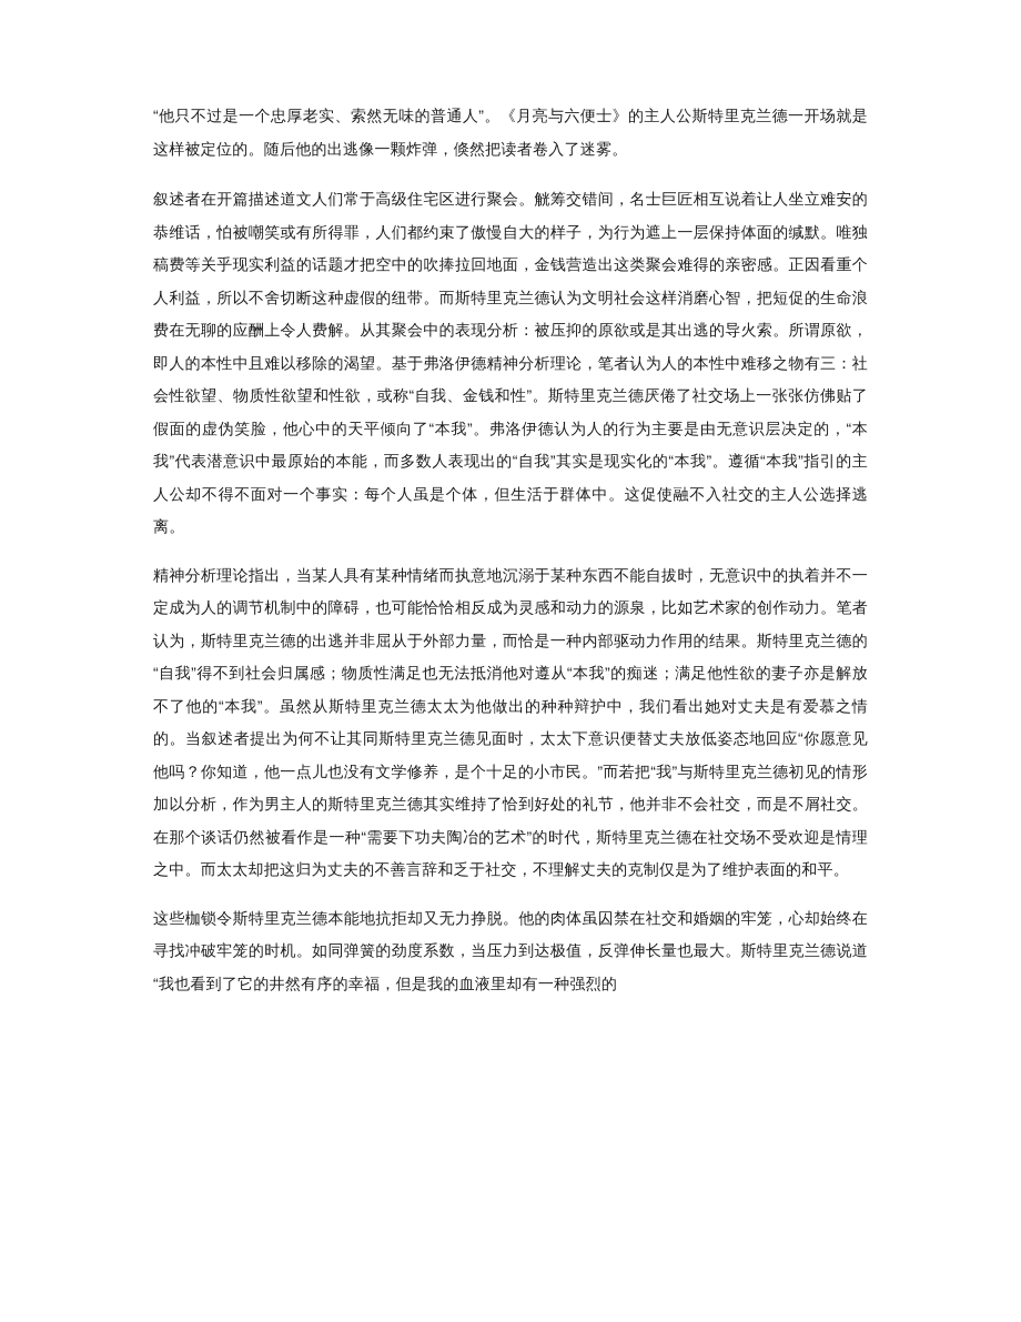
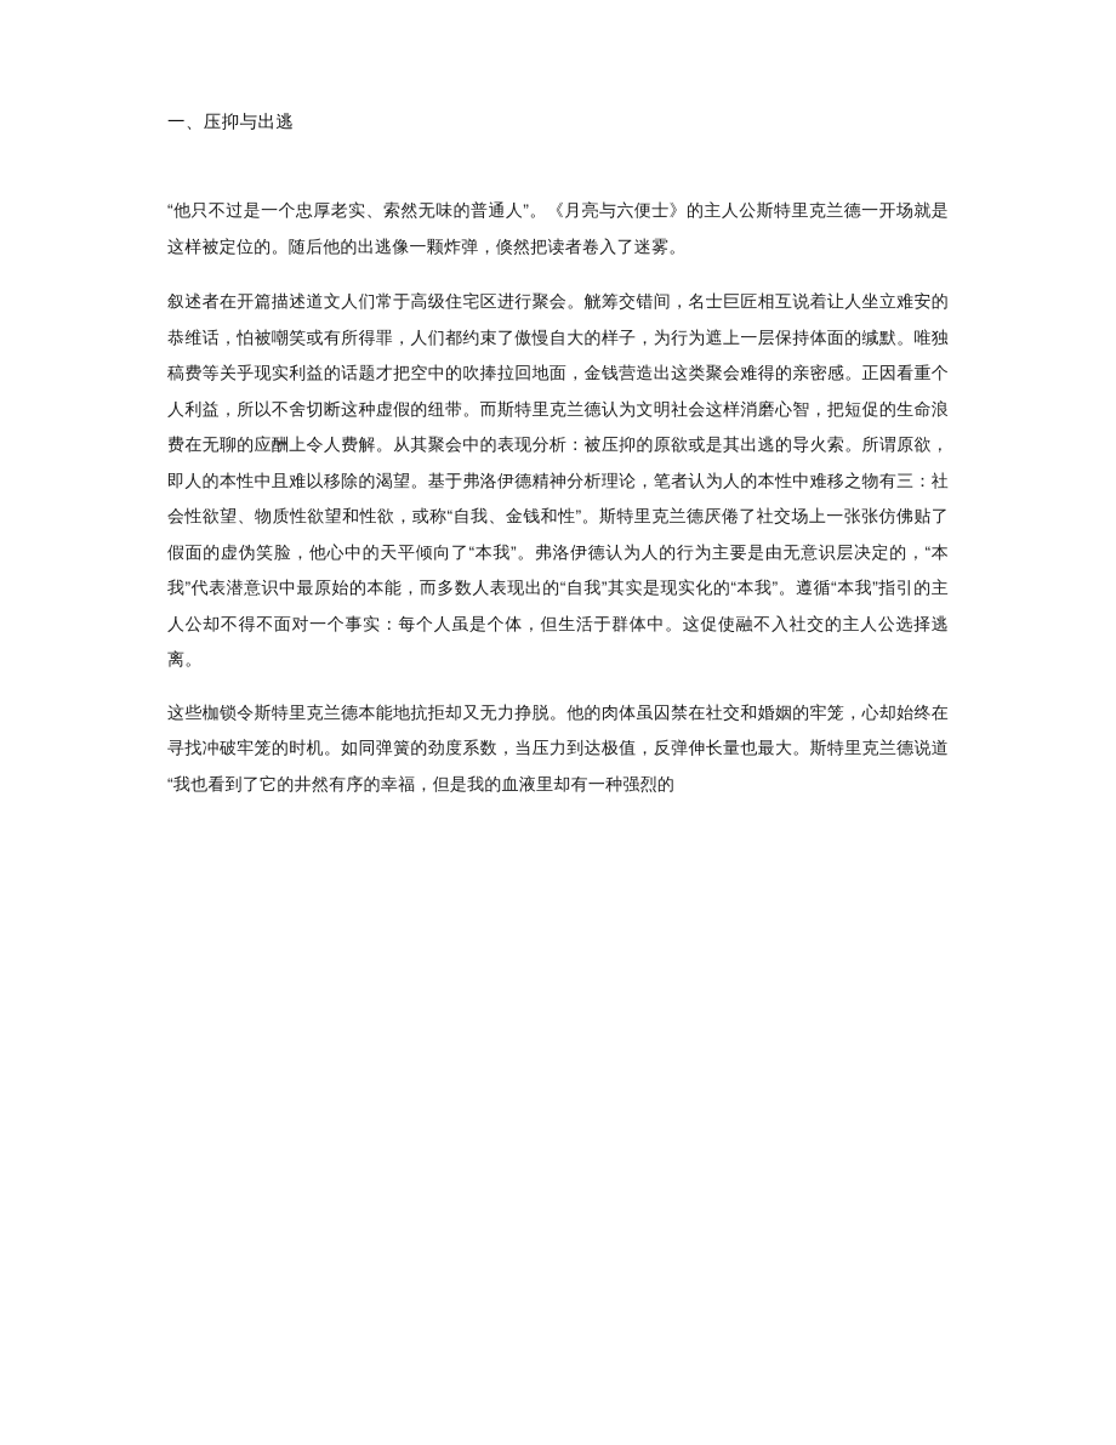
+ 一、压抑与出逃
  “他只不过是一个忠厚老实、索然无味的普通人”。《月亮与六便士》的主人公斯特里克兰德一开场就是这样被定位的。随后他的出逃像一颗炸弹，倏然把读者卷入了迷雾。
  叙述者在开篇描述道文人们常于高级住宅区进行聚会。觥筹交错间，名士巨匠相互说着让人坐立难安的恭维话，怕被嘲笑或有所得罪，人们都约束了傲慢自大的样子，为行为遮上一层保持体面的缄默。唯独稿费等关乎现实利益的话题才把空中的吹捧拉回地面，金钱营造出这类聚会难得的亲密感。正因看重个人利益，所以不舍切断这种虚假的纽带。而斯特里克兰德认为文明社会这样消磨心智，把短促的生命浪费在无聊的应酬上令人费解。从其聚会中的表现分析：被压抑的原欲或是其出逃的导火索。所谓原欲，即人的本性中且难以移除的渴望。基于弗洛伊德精神分析理论，笔者认为人的本性中难移之物有三：社会性欲望、物质性欲望和性欲，或称“自我、金钱和性”。斯特里克兰德厌倦了社交场上一张张仿佛贴了假面的虚伪笑脸，他心中的天平倾向了“本我”。弗洛伊德认为人的行为主要是由无意识层决定的，“本我”代表潜意识中最原始的本能，而多数人表现出的“自我”其实是现实化的“本我”。遵循“本我”指引的主人公却不得不面对一个事实：每个人虽是个体，但生活于群体中。这促使融不入社交的主人公选择逃离。
- 精神分析理论指出，当某人具有某种情绪而执意地沉溺于某种东西不能自拔时，无意识中的执着并不一定成为人的调节机制中的障碍，也可能恰恰相反成为灵感和动力的源泉，比如艺术家的创作动力。笔者认为，斯特里克兰德的出逃并非屈从于外部力量，而恰是一种内部驱动力作用的结果。斯特里克兰德的“自我”得不到社会归属感；物质性满足也无法抵消他对遵从“本我”的痴迷；满足他性欲的妻子亦是解放不了他的“本我”。虽然从斯特里克兰德太太为他做出的种种辩护中，我们看出她对丈夫是有爱慕之情的。当叙述者提出为何不让其同斯特里克兰德见面时，太太下意识便替丈夫放低姿态地回应“你愿意见他吗？你知道，他一点儿也没有文学修养，是个十足的小市民。”而若把“我”与斯特里克兰德初见的情形加以分析，作为男主人的斯特里克兰德其实维持了恰到好处的礼节，他并非不会社交，而是不屑社交。在那个谈话仍然被看作是一种“需要下功夫陶冶的艺术”的时代，斯特里克兰德在社交场不受欢迎是情理之中。而太太却把这归为丈夫的不善言辞和乏于社交，不理解丈夫的克制仅是为了维护表面的和平。
  这些枷锁令斯特里克兰德本能地抗拒却又无力挣脱。他的肉体虽囚禁在社交和婚姻的牢笼，心却始终在寻找冲破牢笼的时机。如同弹簧的劲度系数，当压力到达极值，反弹伸长量也最大。斯特里克兰德说道“我也看到了它的井然有序的幸福，但是我的血液里却有一种强烈的
